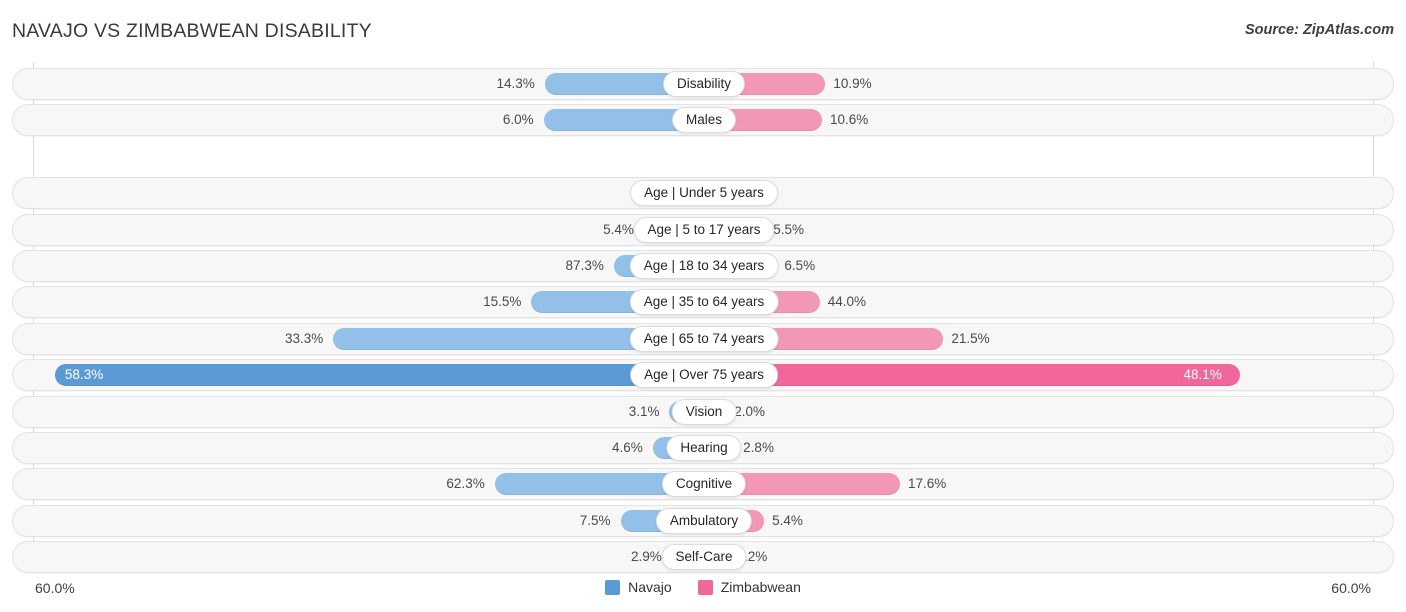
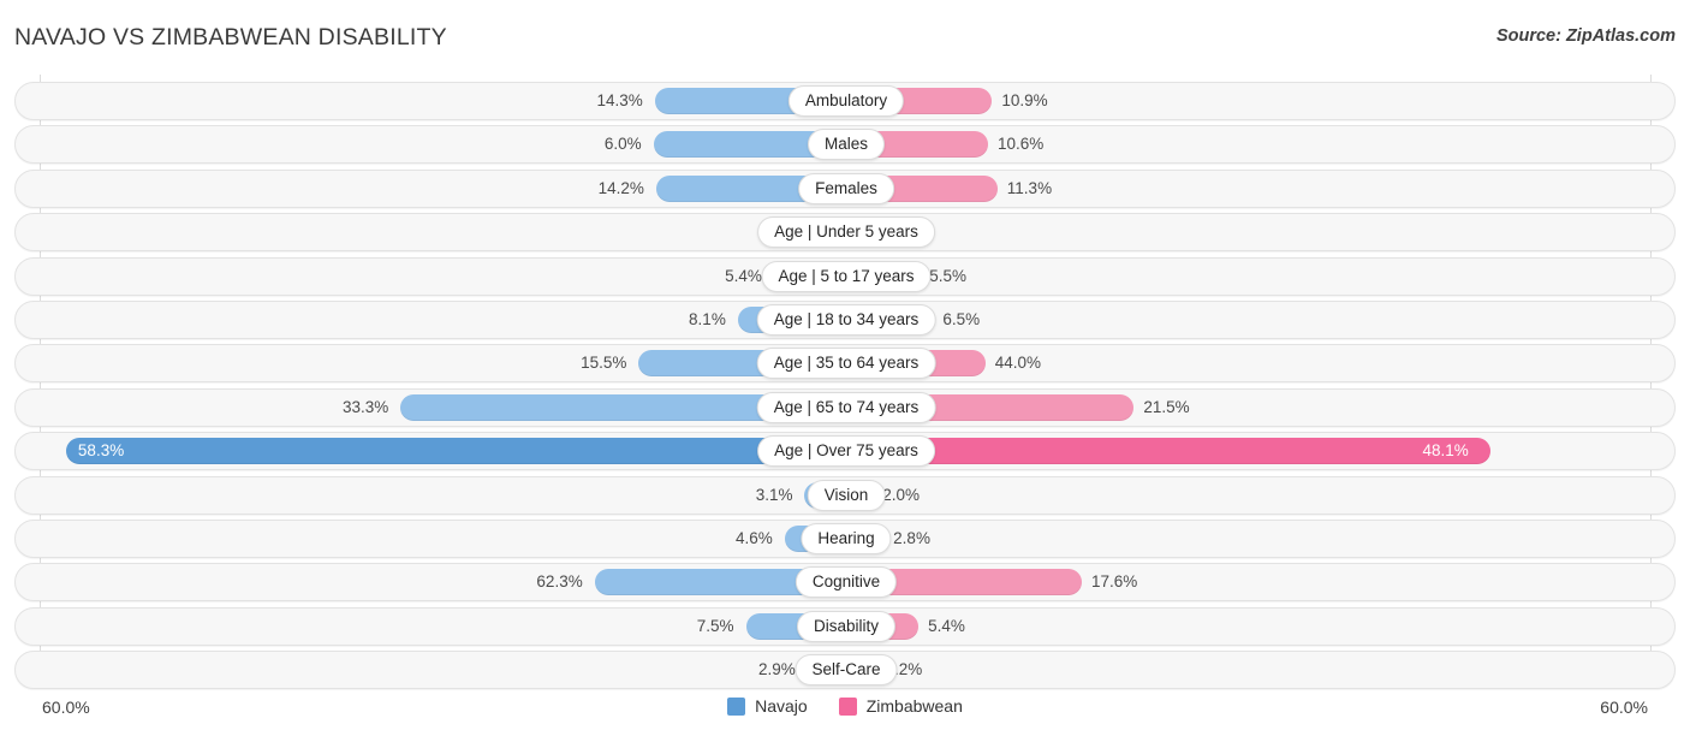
  NAVAJO VS ZIMBABWEAN DISABILITY
  Source: ZipAtlas.com
  14.3%
  10.9%
- Disability
+ Ambulatory
  6.0%
  10.6%
  Males
+ 14.2%
+ 11.3%
+ Females
  Age | Under 5 years
  5.4%
  5.5%
  Age | 5 to 17 years
- 87.3%
+ 8.1%
  6.5%
  Age | 18 to 34 years
  15.5%
  44.0%
  Age | 35 to 64 years
  33.3%
  21.5%
  Age | 65 to 74 years
  58.3%
  48.1%
  Age | Over 75 years
  3.1%
  2.0%
  Vision
  4.6%
  2.8%
  Hearing
  62.3%
  17.6%
  Cognitive
  7.5%
  5.4%
- Ambulatory
+ Disability
  2.9%
  Self-Care
  60.0%
  60.0%
  Navajo
  Zimbabwean
